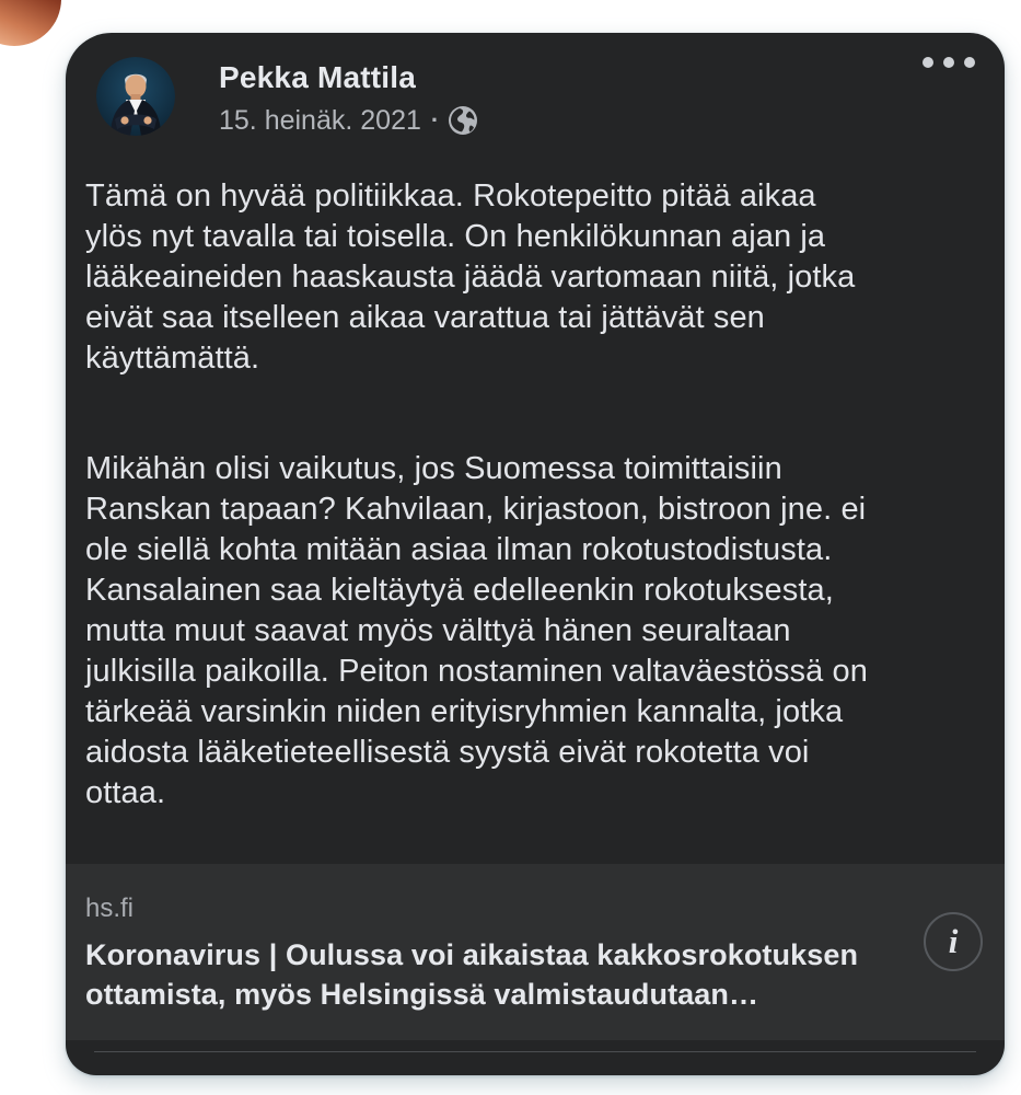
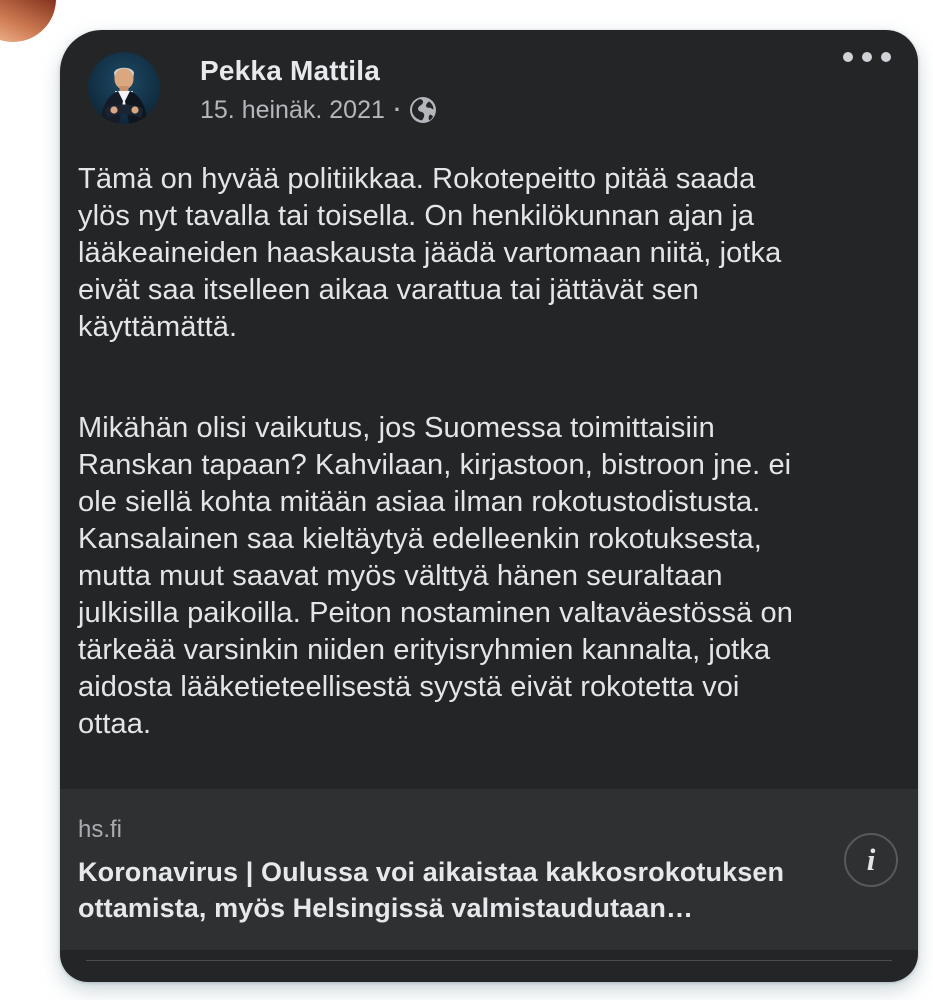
  Pekka Mattila
  15. heinäk. 2021
  ·
- Tämä on hyvää politiikkaa. Rokotepeitto pitää aikaa
+ Tämä on hyvää politiikkaa. Rokotepeitto pitää saada
  ylös nyt tavalla tai toisella. On henkilökunnan ajan ja
  lääkeaineiden haaskausta jäädä vartomaan niitä, jotka
  eivät saa itselleen aikaa varattua tai jättävät sen
  käyttämättä.
  Mikähän olisi vaikutus, jos Suomessa toimittaisiin
  Ranskan tapaan? Kahvilaan, kirjastoon, bistroon jne. ei
  ole siellä kohta mitään asiaa ilman rokotustodistusta.
  Kansalainen saa kieltäytyä edelleenkin rokotuksesta,
  mutta muut saavat myös välttyä hänen seuraltaan
  julkisilla paikoilla. Peiton nostaminen valtaväestössä on
  tärkeää varsinkin niiden erityisryhmien kannalta, jotka
  aidosta lääketieteellisestä syystä eivät rokotetta voi
  ottaa.
  hs.fi
  Koronavirus | Oulussa voi aikaistaa kakkosrokotuksen
  ottamista, myös Helsingissä valmistaudutaan…
  i
